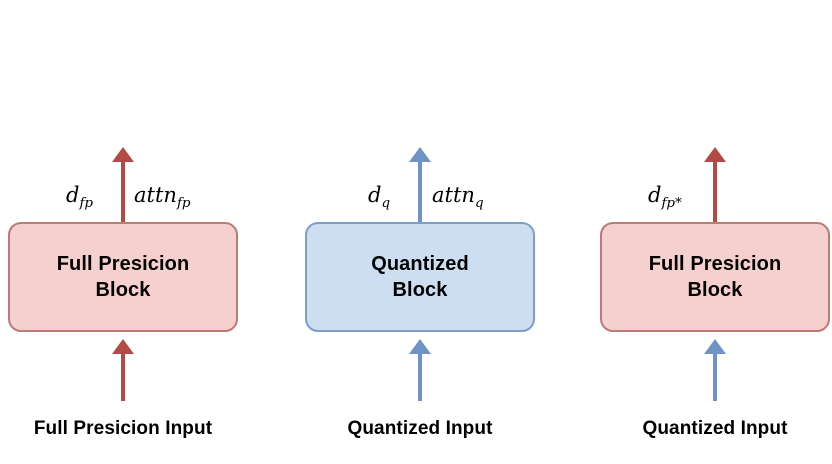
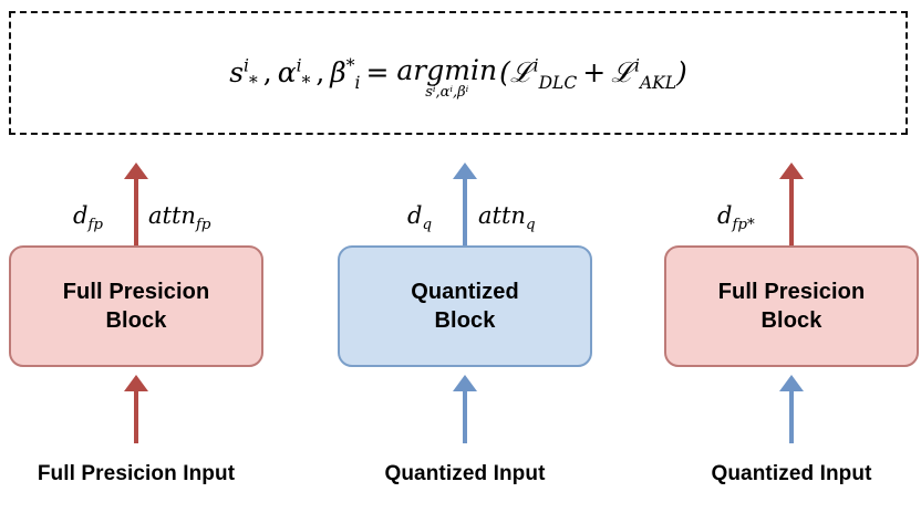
+ si*, αi*, β*i
+ =
+ argmin
+ sⁱ,αⁱ,βⁱ
+ (ℒiDLC+ ℒiAKL)
  dfp
  attnfp
  Full Presicion
  Block
  Full Presicion Input
  dq
  attnq
  Quantized
  Block
  Quantized Input
  dfp*
  Full Presicion
  Block
  Quantized Input
